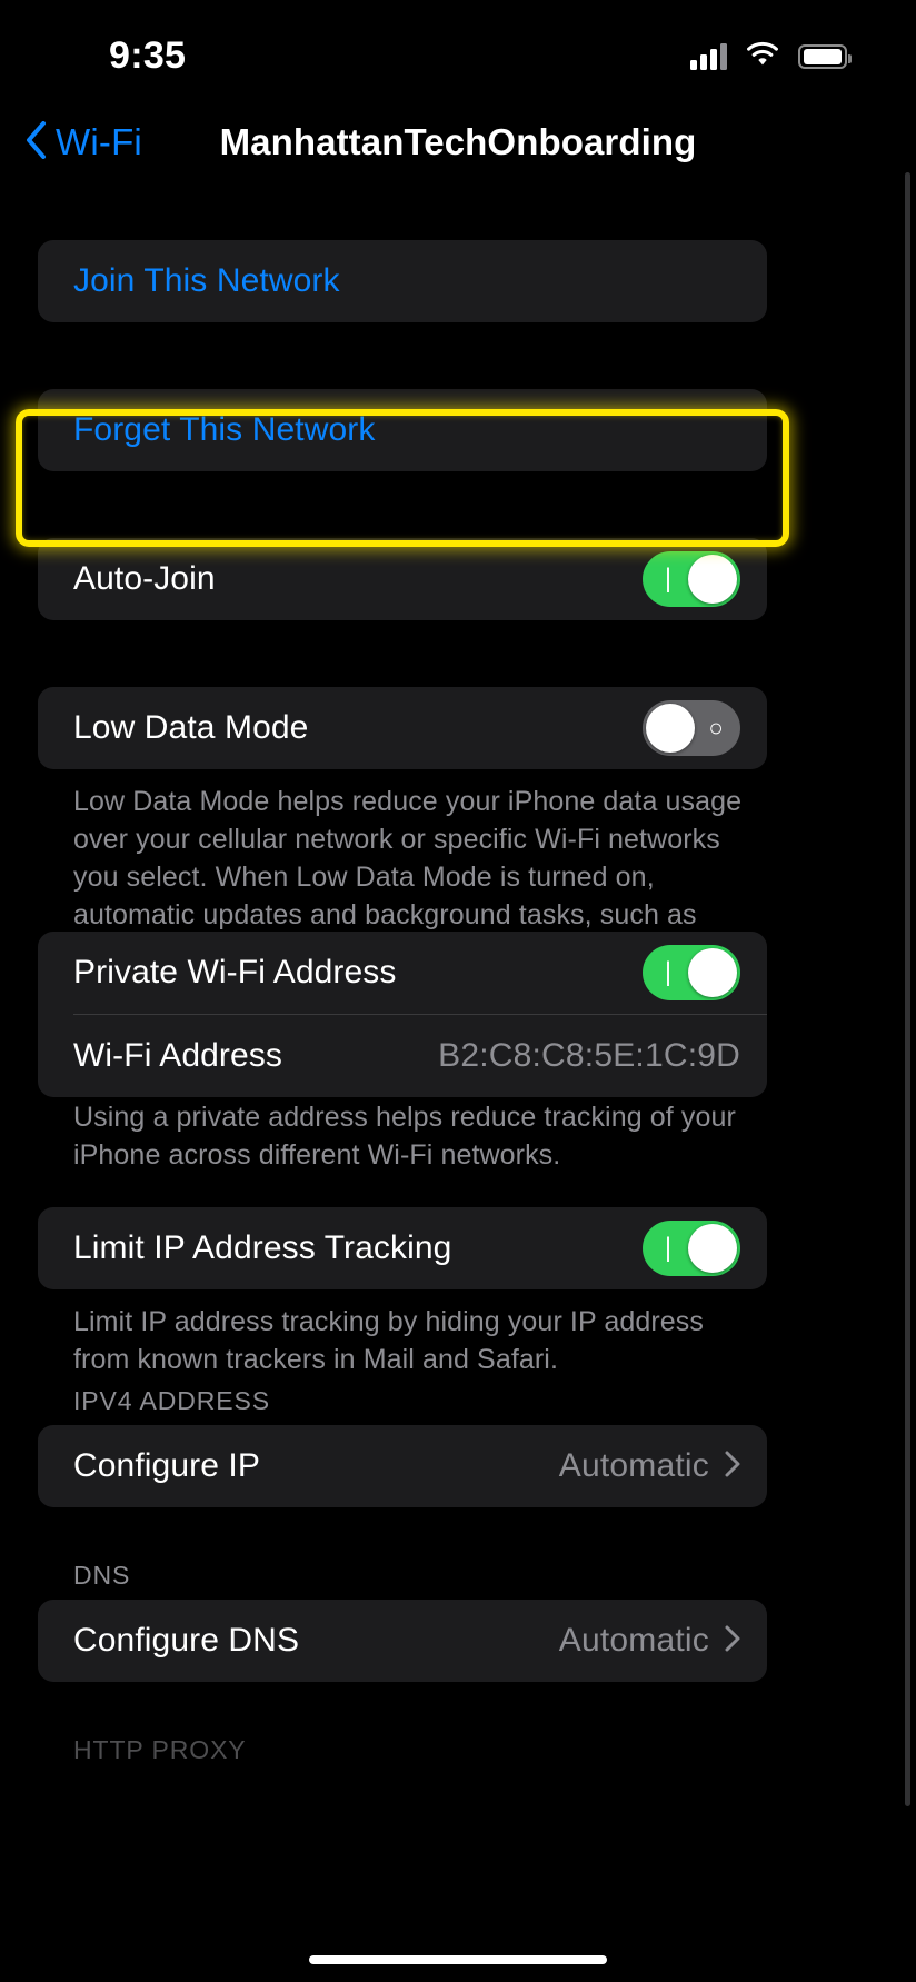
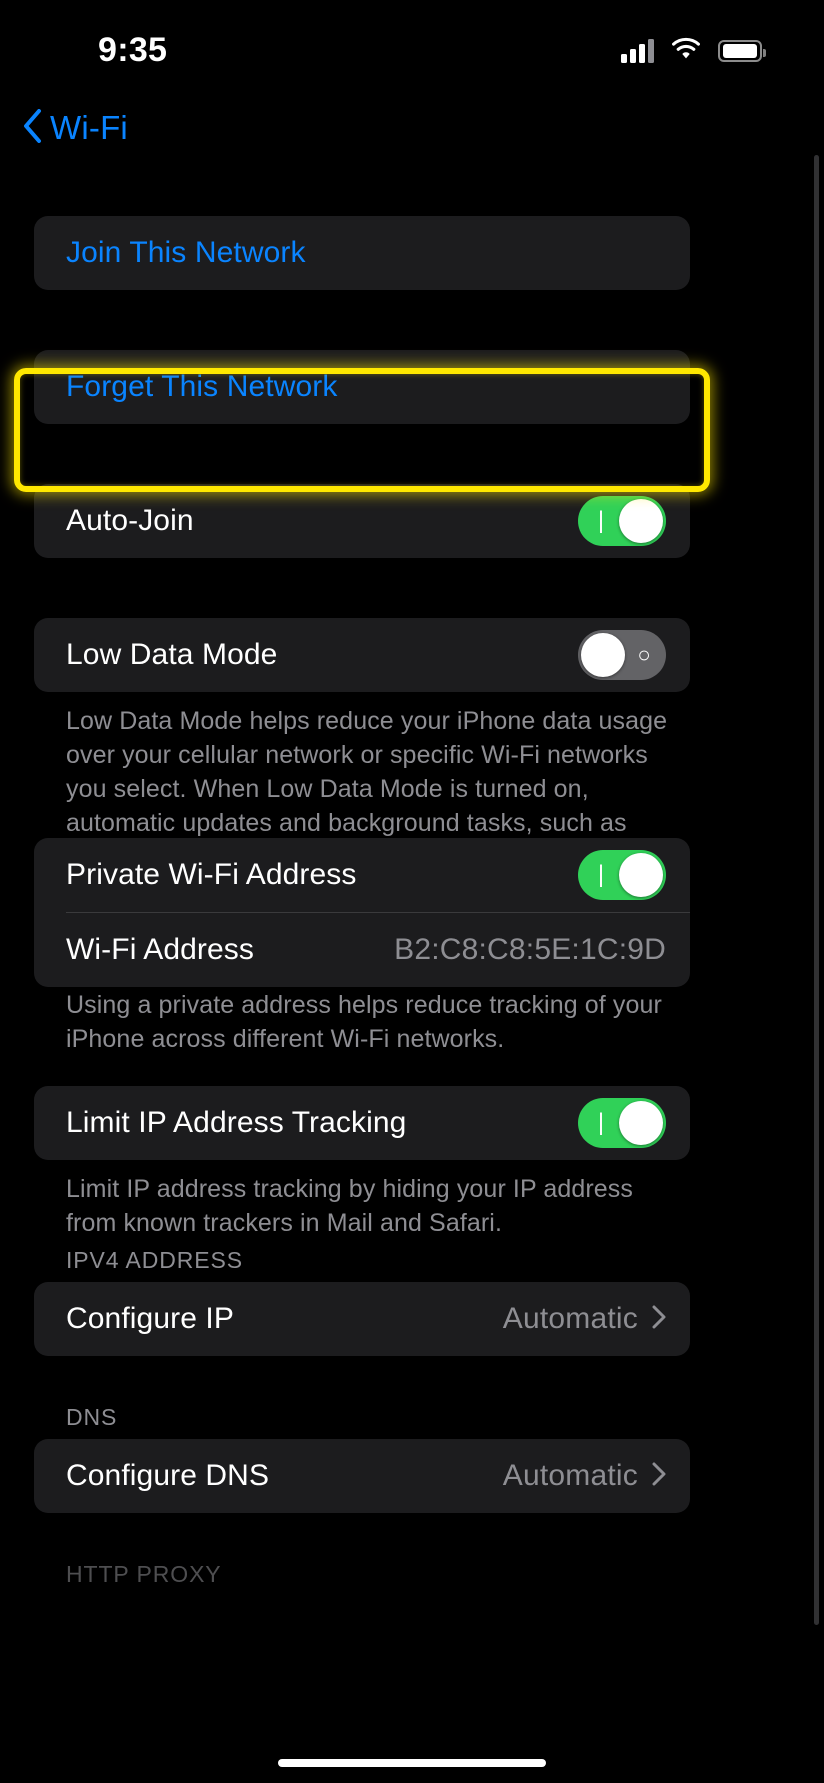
  9:35
  Wi-Fi
- ManhattanTechOnboarding
  Join This Network
  Forget This Network
  Auto-Join
  |
  Low Data Mode
  ○
  Low Data Mode helps reduce your iPhone data usage over your cellular network or specific Wi-Fi networks you select. When Low Data Mode is turned on, automatic updates and background tasks, such as
  Private Wi-Fi Address
  |
  Wi-Fi Address
  B2:C8:C8:5E:1C:9D
  Using a private address helps reduce tracking of your iPhone across different Wi-Fi networks.
  Limit IP Address Tracking
  |
  Limit IP address tracking by hiding your IP address from known trackers in Mail and Safari.
  IPV4 ADDRESS
  Configure IP
  Automatic
  DNS
  Configure DNS
  Automatic
  HTTP PROXY
